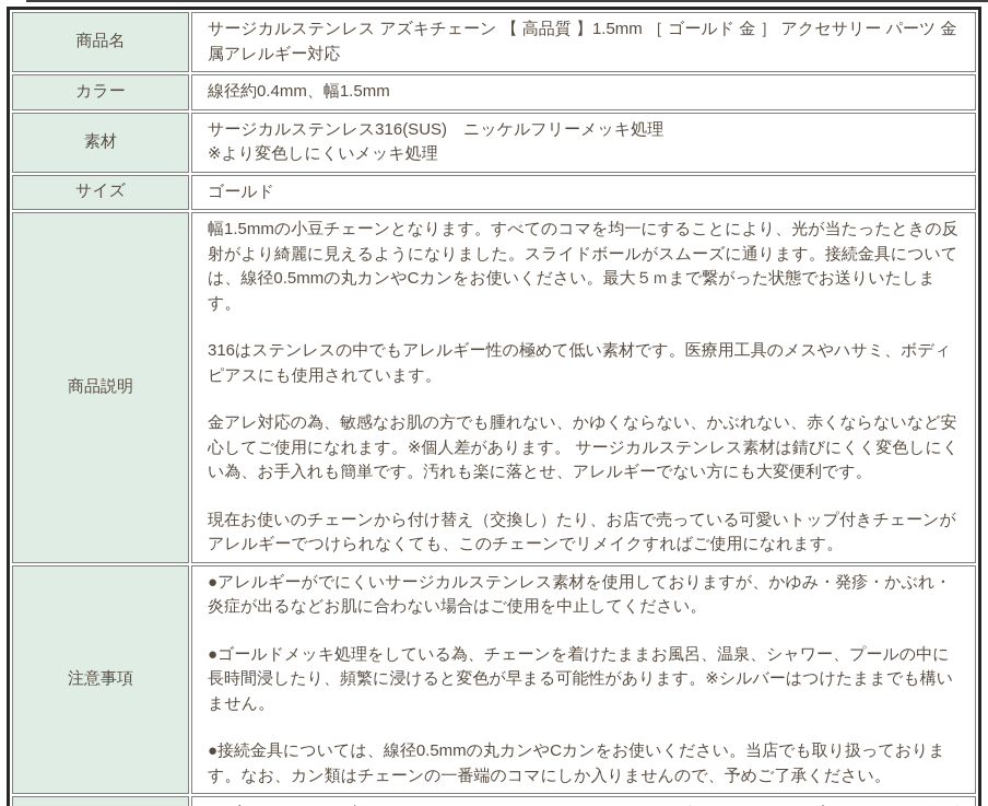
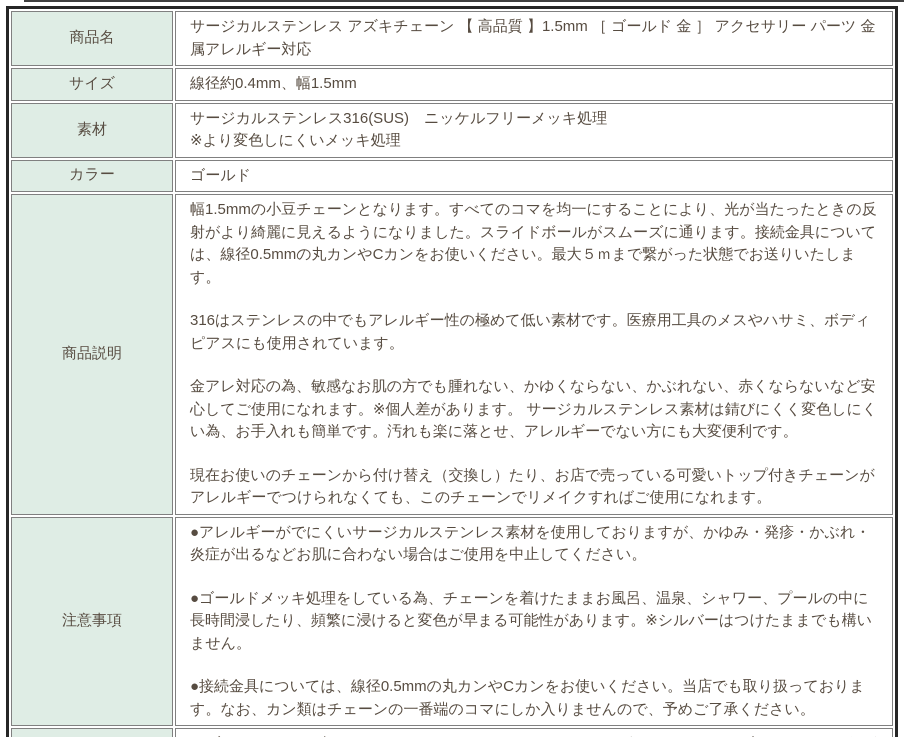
  商品名	サージカルステンレス アズキチェーン 【 高品質 】1.5mm ［ ゴールド 金 ］ アクセサリー パーツ 金属アレルギー対応
- カラー	線径約0.4mm、幅1.5mm
+ サイズ	線径約0.4mm、幅1.5mm
  素材	サージカルステンレス316(SUS) ニッケルフリーメッキ処理 ※より変色しにくいメッキ処理
- サイズ	ゴールド
+ カラー	ゴールド
  商品説明	幅1.5mmの小豆チェーンとなります。すべてのコマを均一にすることにより、光が当たったときの反射がより綺麗に見えるようになりました。スライドボールがスムーズに通ります。接続金具については、線径0.5mmの丸カンやCカンをお使いください。最大５ｍまで繋がった状態でお送りいたします。316はステンレスの中でもアレルギー性の極めて低い素材です。医療用工具のメスやハサミ、ボディピアスにも使用されています。金アレ対応の為、敏感なお肌の方でも腫れない、かゆくならない、かぶれない、赤くならないなど安心してご使用になれます。※個人差があります。 サージカルステンレス素材は錆びにくく変色しにくい為、お手入れも簡単です。汚れも楽に落とせ、アレルギーでない方にも大変便利です。現在お使いのチェーンから付け替え（交換し）たり、お店で売っている可愛いトップ付きチェーンがアレルギーでつけられなくても、このチェーンでリメイクすればご使用になれます。
  注意事項	●アレルギーがでにくいサージカルステンレス素材を使用しておりますが、かゆみ・発疹・かぶれ・炎症が出るなどお肌に合わない場合はご使用を中止してください。●ゴールドメッキ処理をしている為、チェーンを着けたままお風呂、温泉、シャワー、プールの中に長時間浸したり、頻繁に浸けると変色が早まる可能性があります。※シルバーはつけたままでも構いません。●接続金具については、線径0.5mmの丸カンやCカンをお使いください。当店でも取り扱っております。なお、カン類はチェーンの一番端のコマにしか入りませんので、予めご了承ください。
